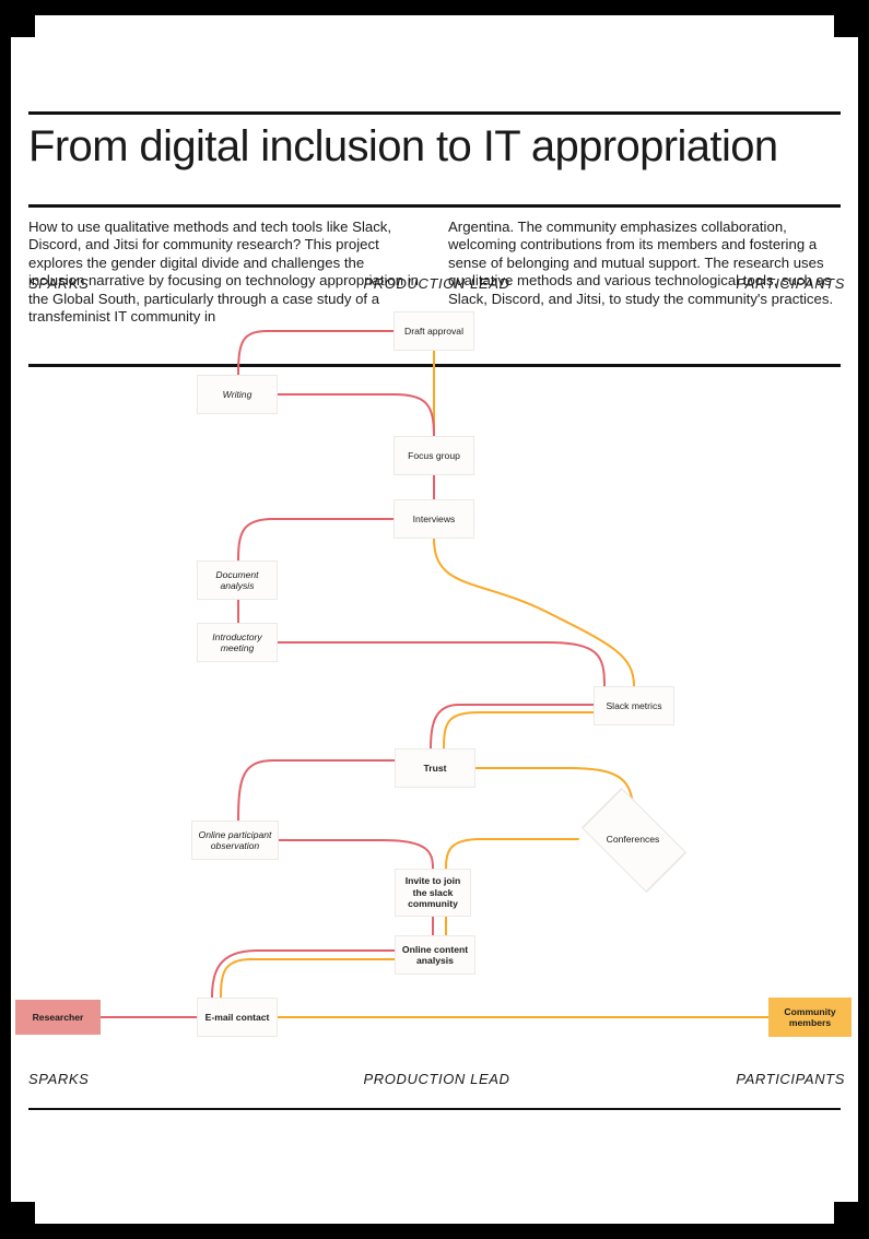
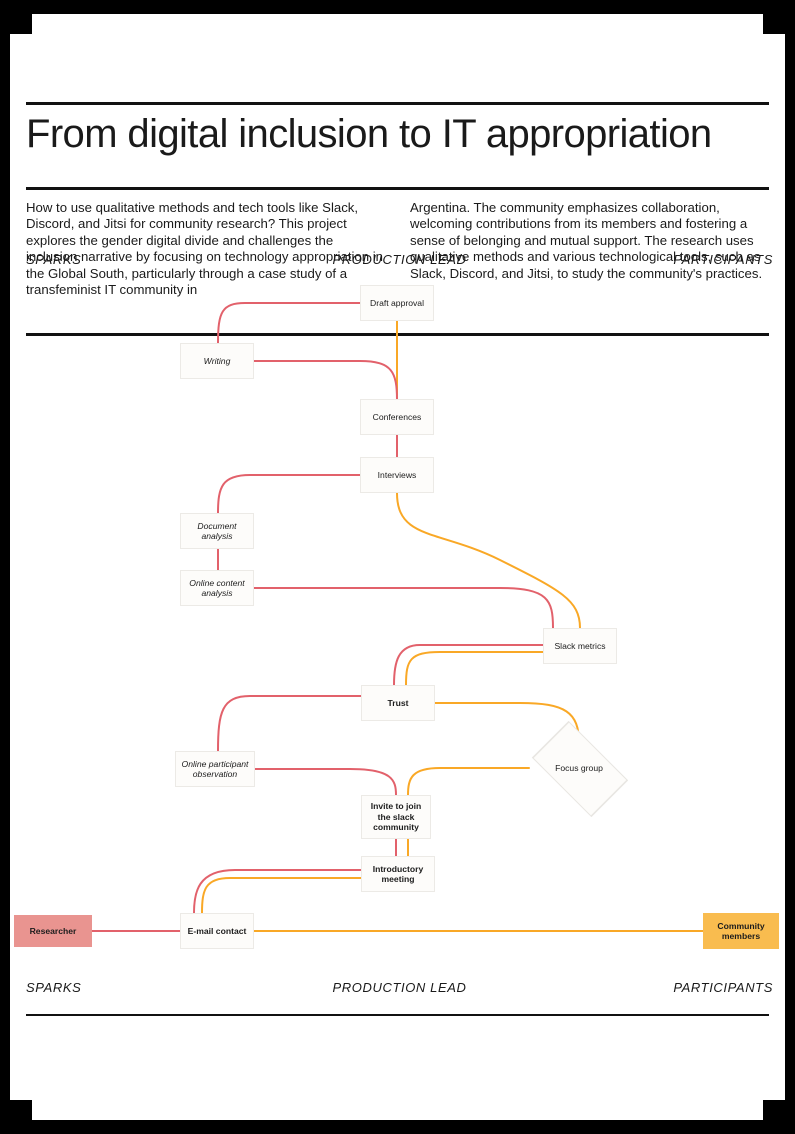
  From digital inclusion to IT appropriation
  How to use qualitative methods and tech tools like Slack, Discord, and Jitsi for community research? This project explores the gender digital divide and challenges the inclusion narrative by focusing on technology appropriation in the Global South, particularly through a case study of a transfeminist IT community in
  Argentina. The community emphasizes collaboration, welcoming contributions from its members and fostering a sense of belonging and mutual support. The research uses qualitative methods and various technological tools, such as Slack, Discord, and Jitsi, to study the community's practices.
  SPARKS
  PRODUCTION LEAD
  PARTICIPANTS
  SPARKS
  PRODUCTION LEAD
  PARTICIPANTS
  Draft approval
  Writing
- Focus group
+ Conferences
  Interviews
  Document analysis
- Introductory meeting
+ Online content analysis
  Slack metrics
  Trust
  Online participant observation
- Conferences
+ Focus group
  Invite to join the slack community
- Online content analysis
+ Introductory meeting
  E-mail contact
  Researcher
  Community members
